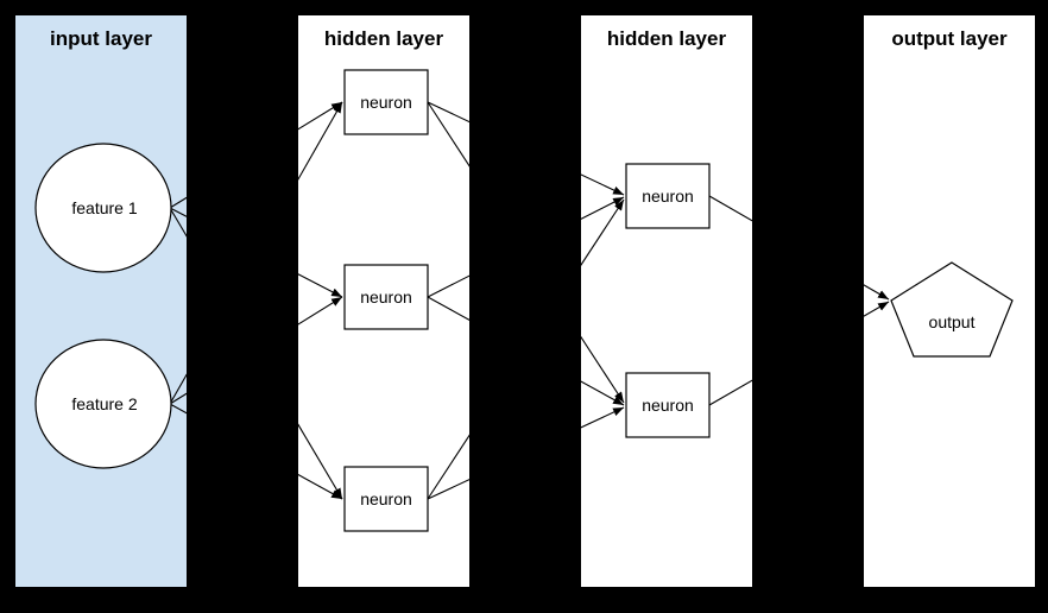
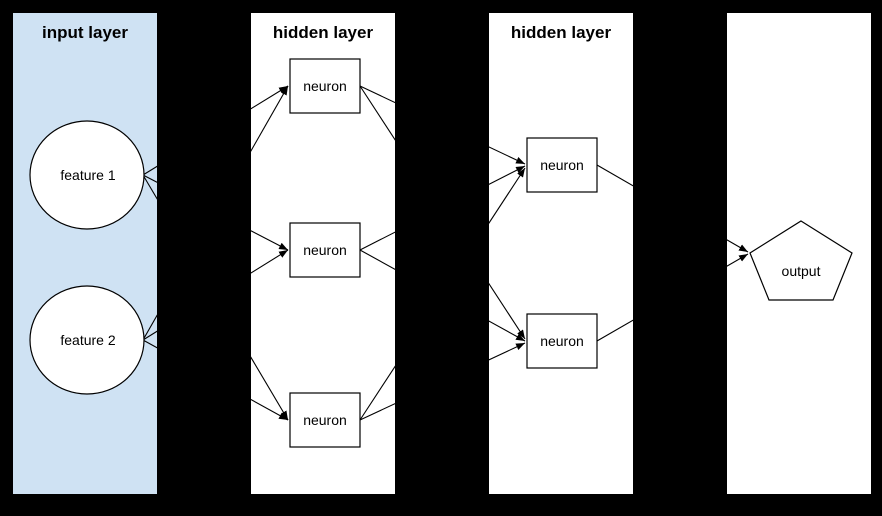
  input layer
  hidden layer
  hidden layer
- output layer
  feature 1
  feature 2
  neuron
  neuron
  neuron
  neuron
  neuron
  output
